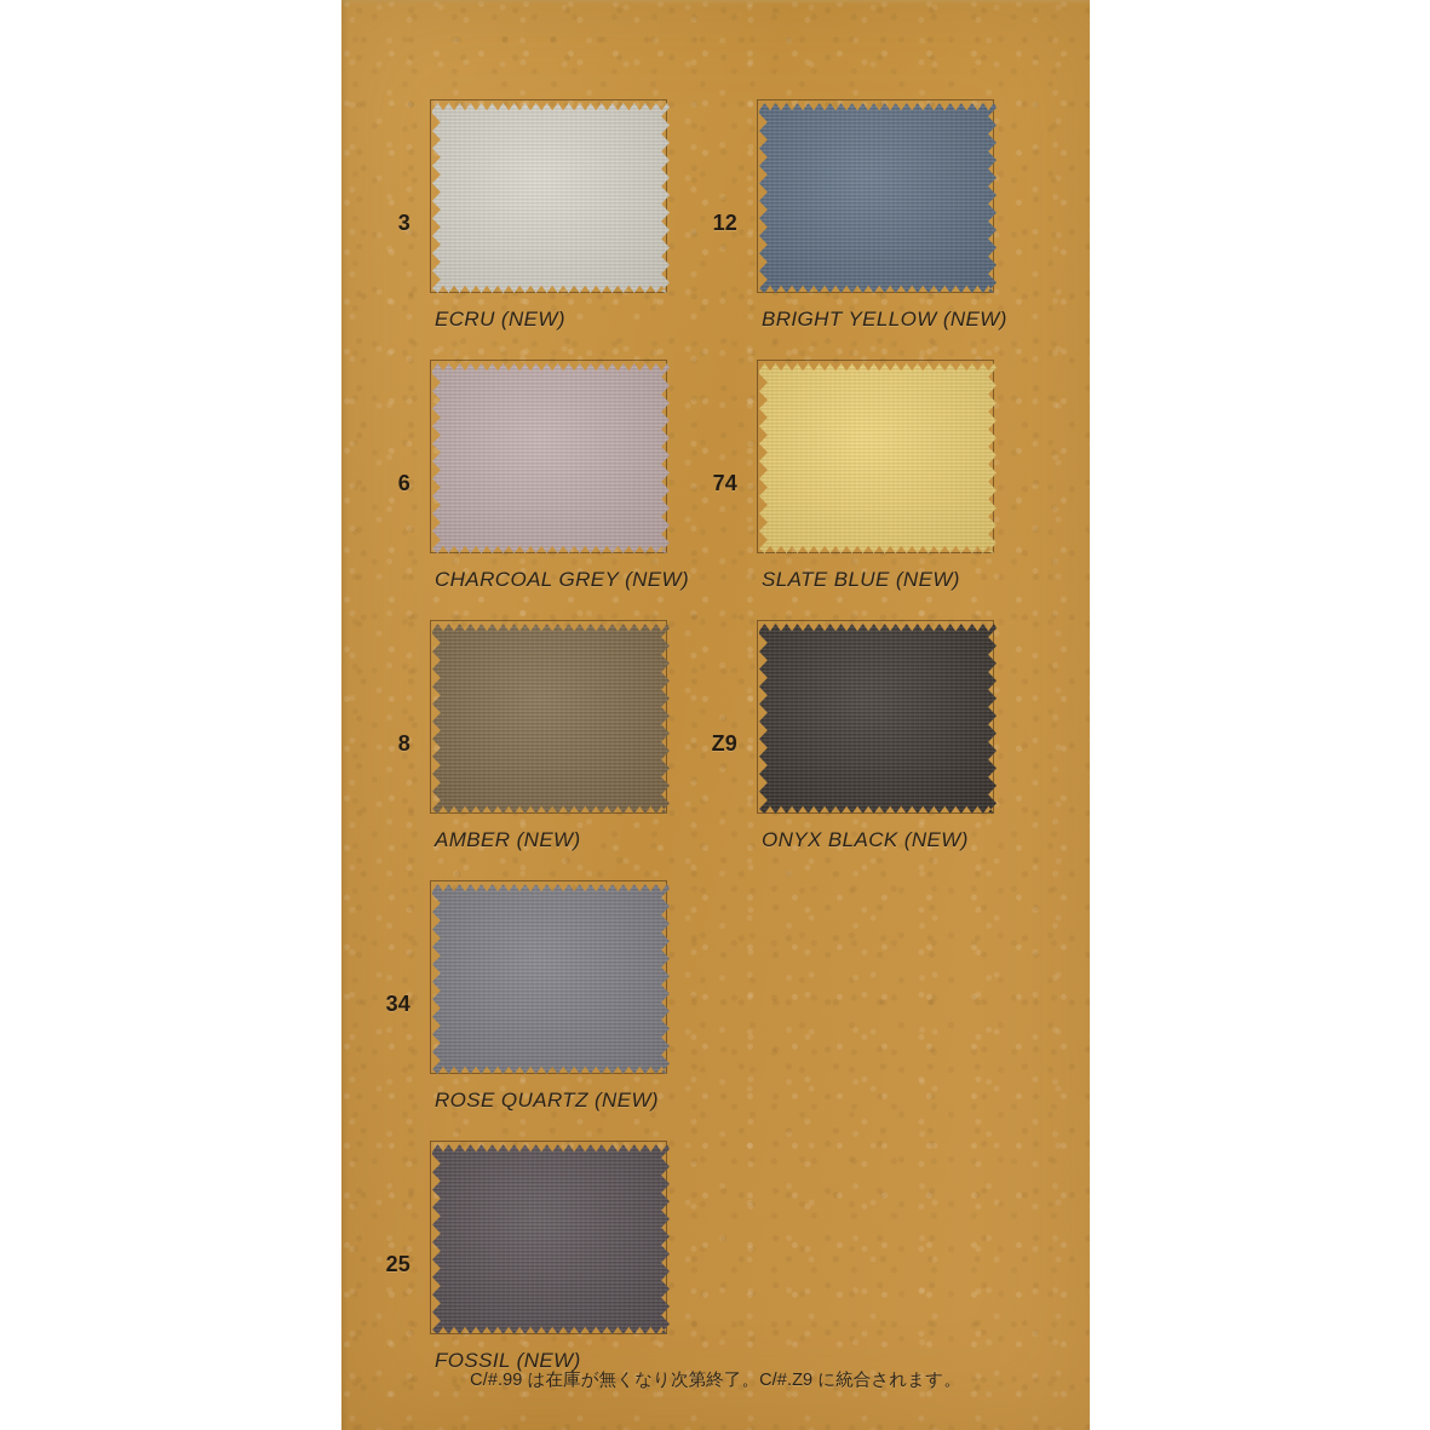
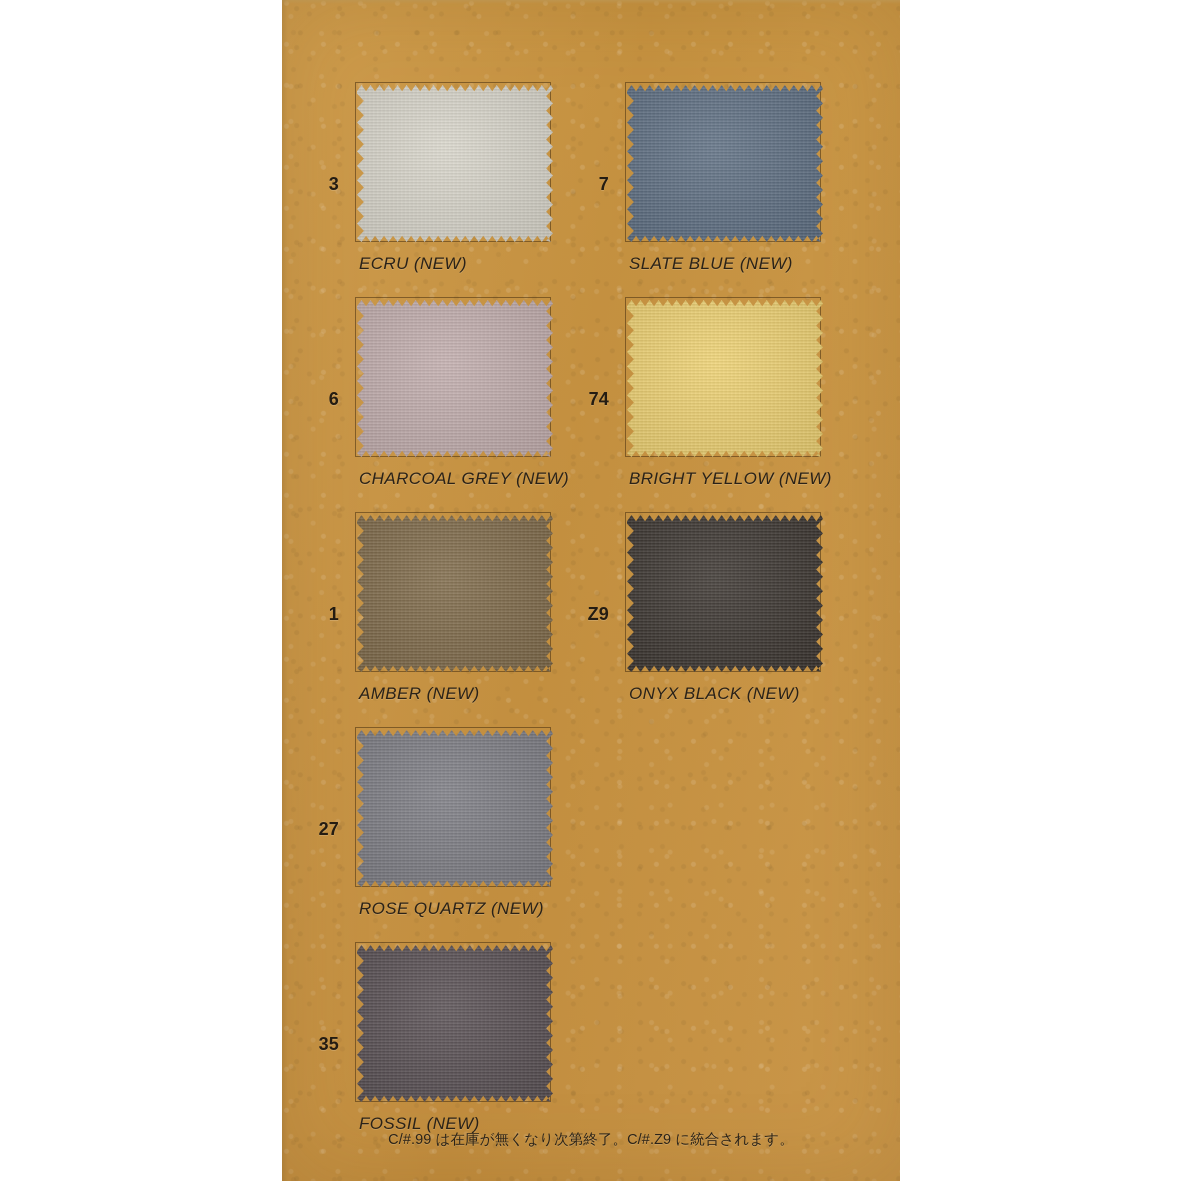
  3
  ECRU (NEW)
- 12
+ 7
- BRIGHT YELLOW (NEW)
+ SLATE BLUE (NEW)
  6
  CHARCOAL GREY (NEW)
  74
- SLATE BLUE (NEW)
+ BRIGHT YELLOW (NEW)
- 8
+ 1
  AMBER (NEW)
  Z9
  ONYX BLACK (NEW)
- 34
+ 27
  ROSE QUARTZ (NEW)
- 25
+ 35
  FOSSIL (NEW)
  C/#.99 は在庫が無くなり次第終了。C/#.Z9 に統合されます。
